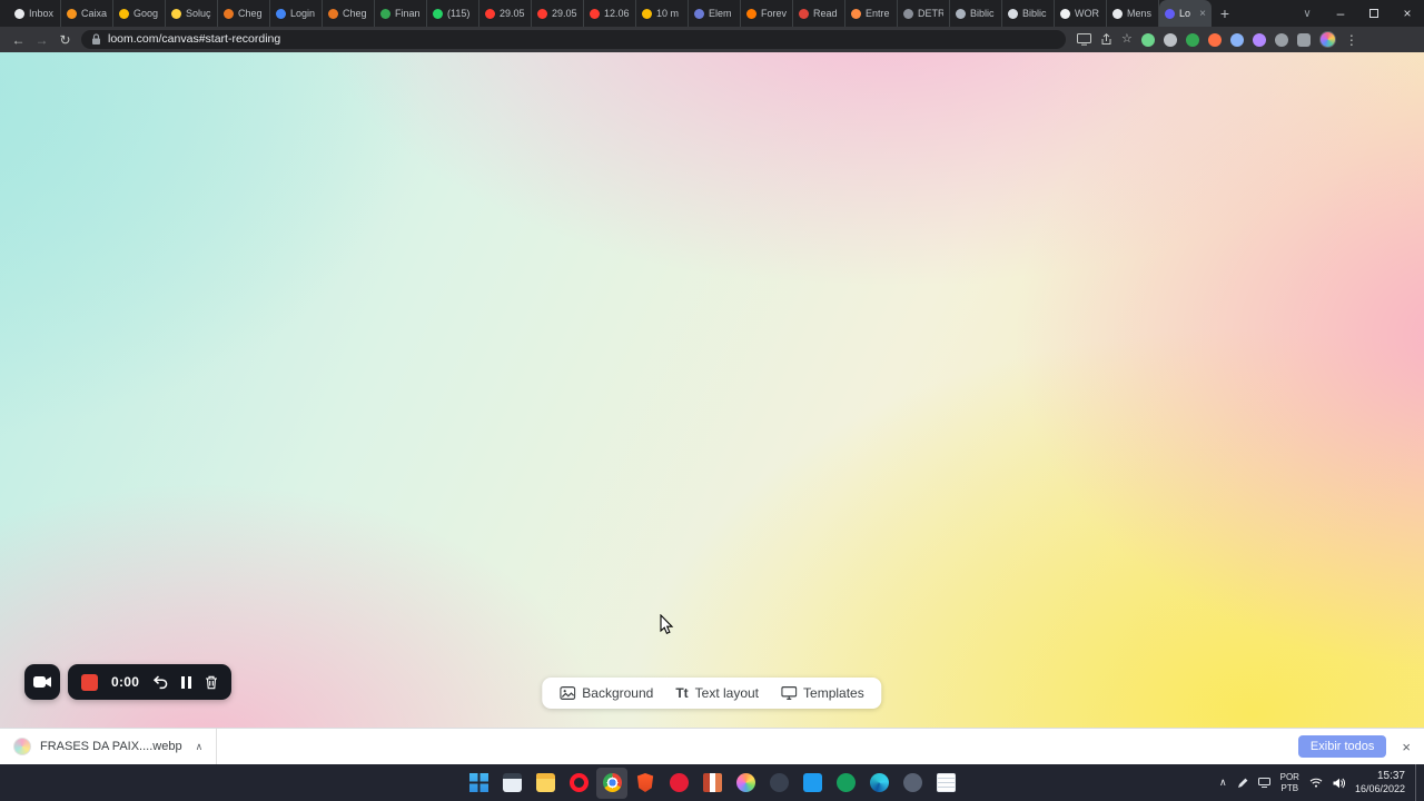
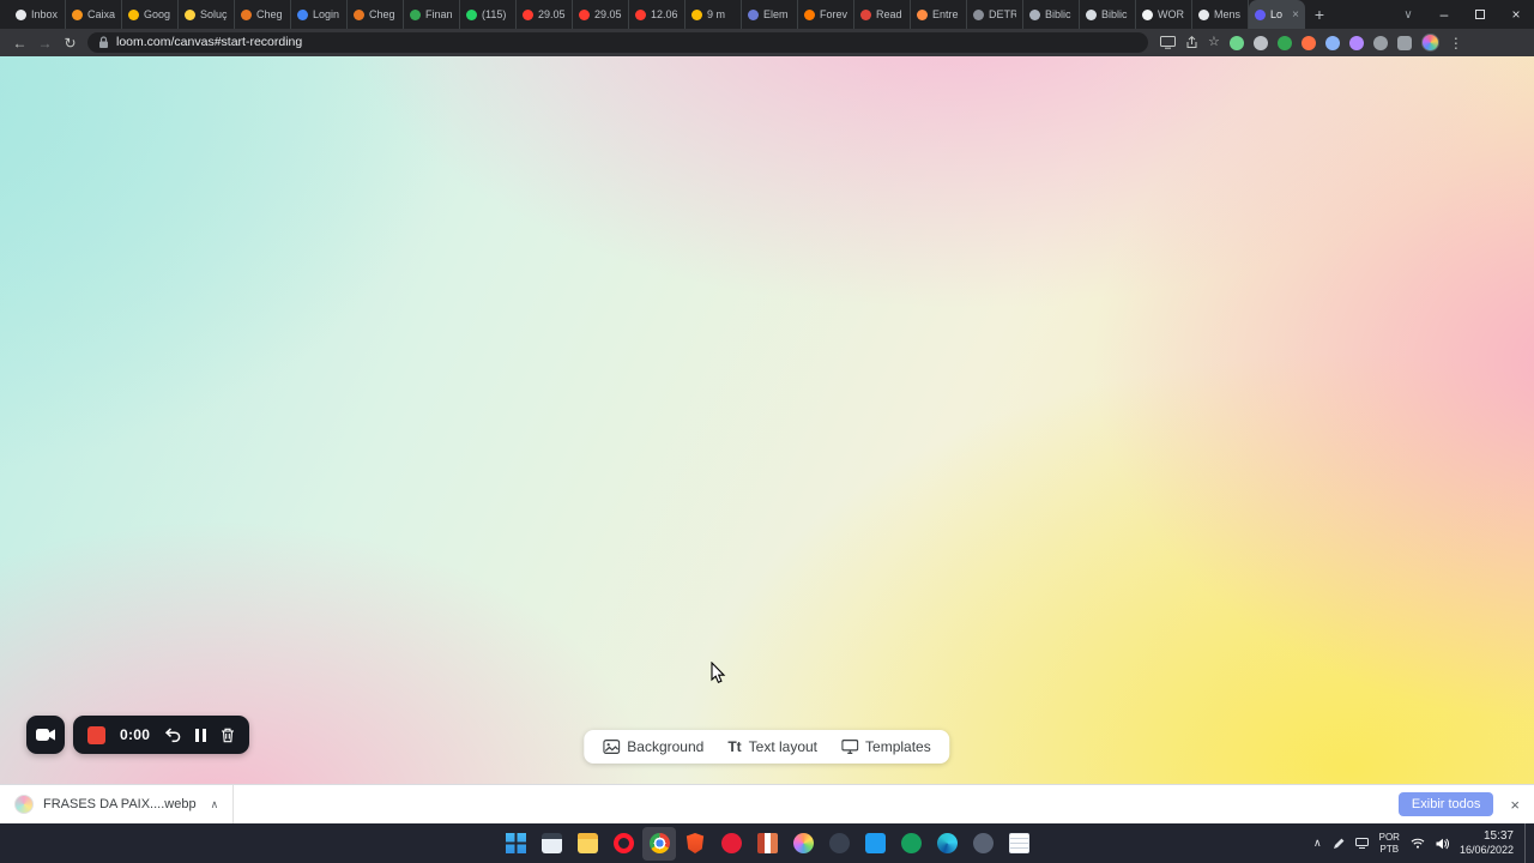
  Inbox
  Caixa
  Goog
  Soluç
  Cheg
  Login
  Cheg
  Finan
  (115)
  29.05
  29.05
  12.06
- 10 m
+ 9 m
  Elem
  Forev
  Read
  Entre
  DETR
  Biblic
  Biblic
  WOR
  Mens
  Lo
  ×
  +
  ∨
  –
  ×
  ←
  →
  ↻
  loom.com/canvas#start-recording
  ☆
  ⋮
  0:00
  Background
  Tt
  Text layout
  Templates
  FRASES DA PAIX....webp
  ∧
  Exibir todos
  ×
  ∧
  POR
  PTB
  15:37
  16/06/2022
